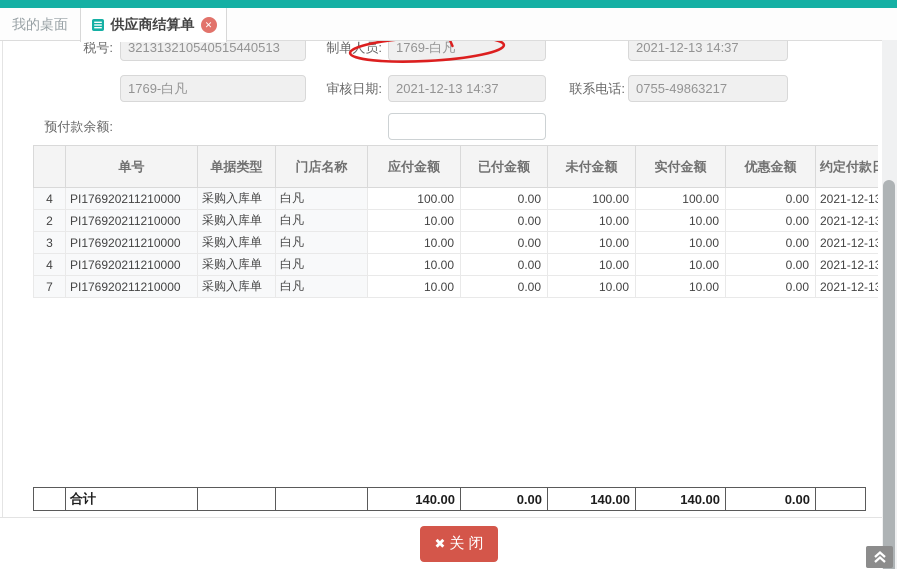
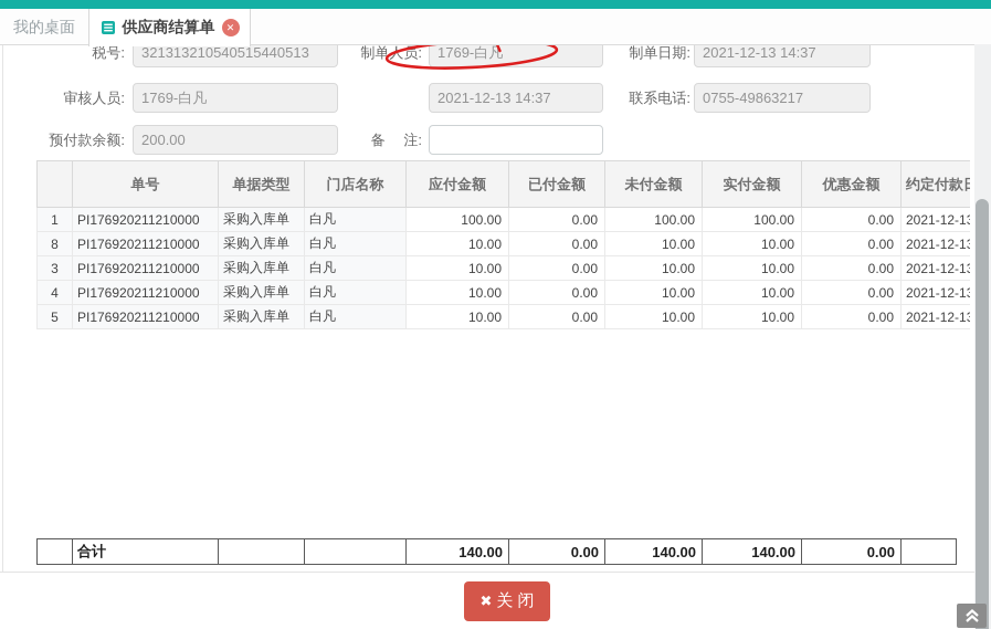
  我的桌面
  供应商结算单
  ✕
  税号:
  321313210540515440513
  制单员:
  1769-白凡
+ 制单日期:
  2021-12-13 14:37
+ 审核人员:
  1769-白凡
- 审核日期:
  2021-12-13 14:37
  联系电话:
  0755-49863217
  预付款余额:
+ 200.00
+ 备 注:
  	单号	单据类型	门店名称	应付金额	已付金额	未付金额	实付金额	优惠金额	约定付款
- 4	PI176920211210000	采购入库单	白凡	100.00	0.00	100.00	100.00	0.00	2021-12-1
+ 1	PI176920211210000	采购入库单	白凡	100.00	0.00	100.00	100.00	0.00	2021-12-1
- 2	PI176920211210000	采购入库单	白凡	10.00	0.00	10.00	10.00	0.00	2021-12-1
+ 8	PI176920211210000	采购入库单	白凡	10.00	0.00	10.00	10.00	0.00	2021-12-1
  3	PI176920211210000	采购入库单	白凡	10.00	0.00	10.00	10.00	0.00	2021-12-1
  4	PI176920211210000	采购入库单	白凡	10.00	0.00	10.00	10.00	0.00	2021-12-1
- 7	PI176920211210000	采购入库单	白凡	10.00	0.00	10.00	10.00	0.00	2021-12-1
+ 5	PI176920211210000	采购入库单	白凡	10.00	0.00	10.00	10.00	0.00	2021-12-1
  	合计			140.00	0.00	140.00	140.00	0.00
  ✖
  关 闭
